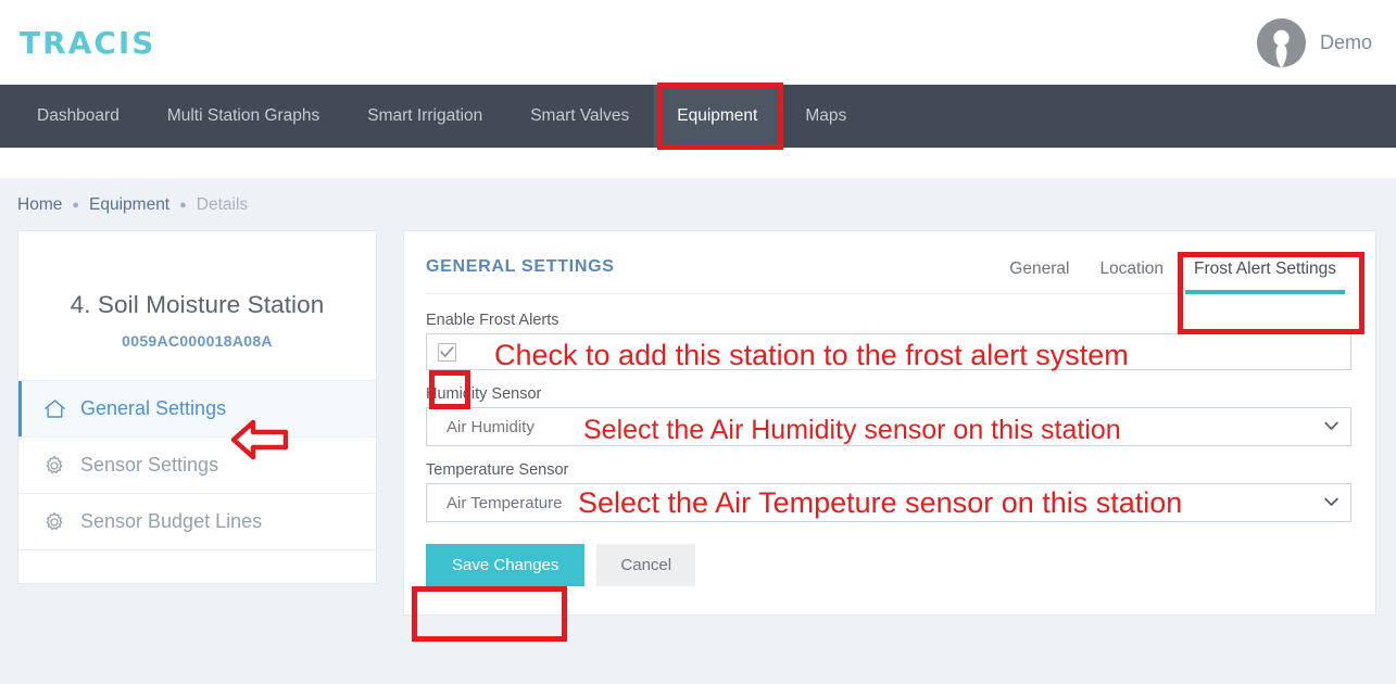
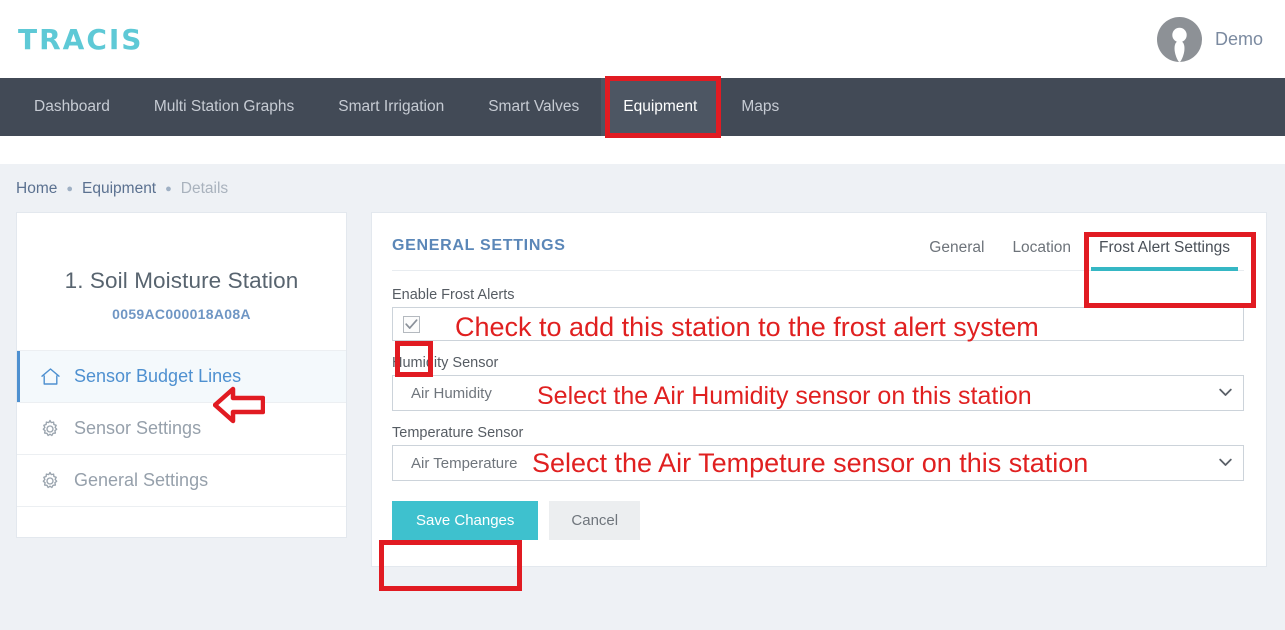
  TRACIS
  Demo
  Dashboard
  Multi Station Graphs
  Smart Irrigation
  Smart Valves
  Equipment
  Maps
  Home
  ●
  Equipment
  ●
  Details
- 4. Soil Moisture Station
+ 1. Soil Moisture Station
  0059AC000018A08A
- General Settings
+ Sensor Budget Lines
  Sensor Settings
- Sensor Budget Lines
+ General Settings
  GENERAL SETTINGS
  General
  Location
  Frost Alert Settings
  Enable Frost Alerts
  Check to add this station to the frost alert system
  Humidity Sensor
  Air Humidity
  Select the Air Humidity sensor on this station
  Temperature Sensor
  Air Temperature
  Select the Air Tempeture sensor on this station
  Save Changes
  Cancel
